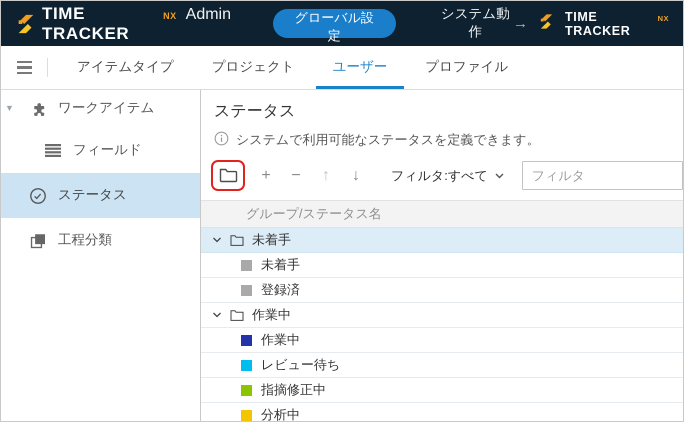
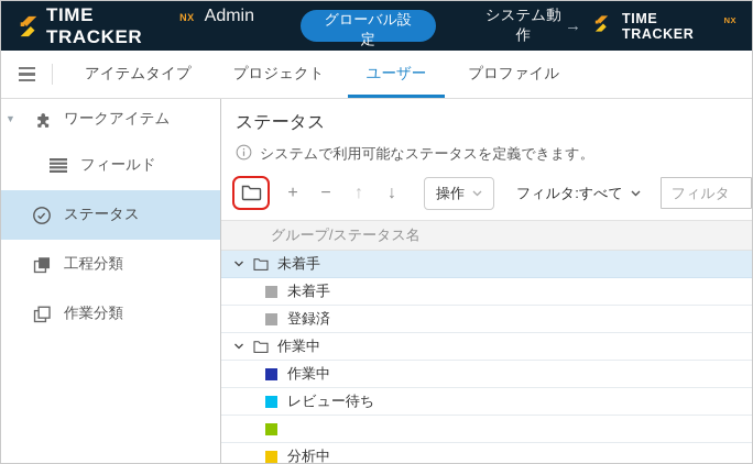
  TIME TRACKER
  NX
  Admin
  グローバル設定
  システム動作
  →
  TIME TRACKER
  NX
  アイテムタイプ
  プロジェクト
  ユーザー
  プロファイル
  ▼
  ワークアイテム
  フィールド
  ステータス
  工程分類
+ 作業分類
  ステータス
  システムで利用可能なステータスを定義できます。
  +
  −
  ↑
  ↓
+ 操作
  フィルタ:すべて
  フィルタ
  グループ/ステータス名
  未着手
  未着手
  登録済
  作業中
  作業中
  レビュー待ち
- 指摘修正中
  分析中
